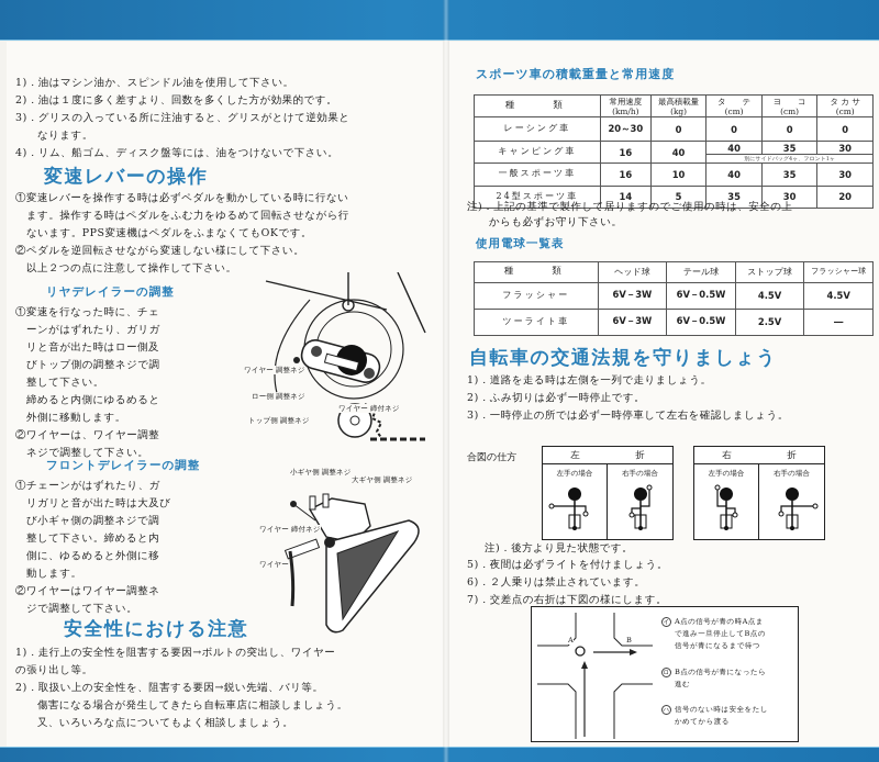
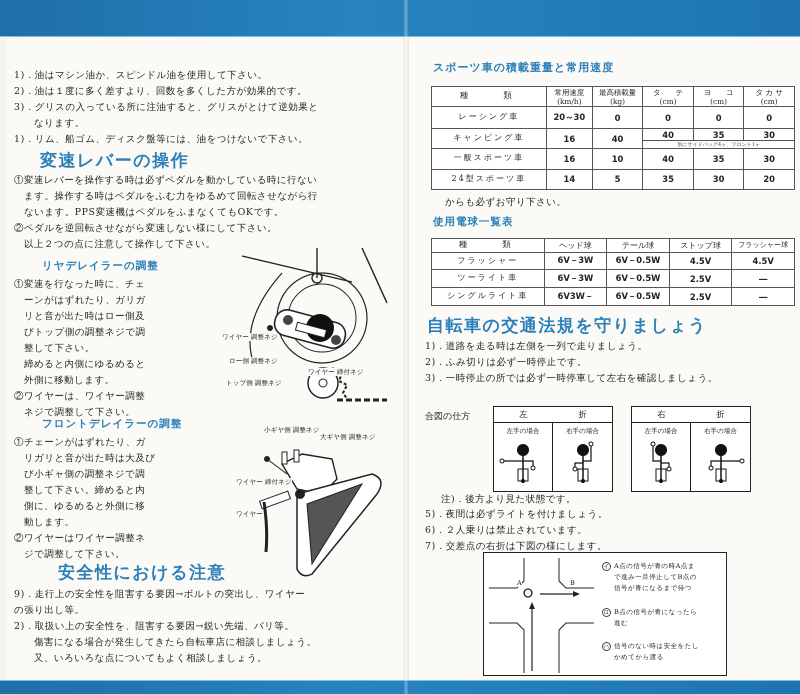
  1)．油はマシン油か、スピンドル油を使用して下さい。
  2)．油は１度に多く差すより、回数を多くした方が効果的です。
  3)．グリスの入っている所に注油すると、グリスがとけて逆効果と
  なります。
- 4)．リム、船ゴム、ディスク盤等には、油をつけないで下さい。
+ 1)．リム、船ゴム、ディスク盤等には、油をつけないで下さい。
  変速レバーの操作
  ①変速レバーを操作する時は必ずペダルを動かしている時に行ない
  ます。操作する時はペダルをふむ力をゆるめて回転させながら行
  ないます。PPS変速機はペダルをふまなくてもOKです。
  ②ペダルを逆回転させながら変速しない様にして下さい。
  以上２つの点に注意して操作して下さい。
  リヤデレイラーの調整
  ①変速を行なった時に、チェ
  ーンがはずれたり、ガリガ
  リと音が出た時はロー側及
  びトップ側の調整ネジで調
  整して下さい。
  締めると内側にゆるめると
  外側に移動します。
  ②ワイヤーは、ワイヤー調整
  ネジで調整して下さい。
  ワイヤー 調整ネジ
  ロー側 調整ネジ
  トップ側 調整ネジ
  ワイヤー 締付ネジ
  フロントデレイラーの調整
  ①チェーンがはずれたり、ガ
  リガリと音が出た時は大及び
  び小ギャ側の調整ネジで調
  整して下さい。締めると内
  側に、ゆるめると外側に移
  動します。
  ②ワイヤーはワイヤー調整ネ
  ジで調整して下さい。
  小ギヤ側 調整ネジ
  大ギヤ側 調整ネジ
  ワイヤー 締付ネジ
  ワイヤー
  安全性における注意
- 1)．走行上の安全性を阻害する要因→ボルトの突出し、ワイヤー
+ 9)．走行上の安全性を阻害する要因→ボルトの突出し、ワイヤー
  の張り出し等。
  2)．取扱い上の安全性を、阻害する要因→鋭い先端、バリ等。
  傷害になる場合が発生してきたら自転車店に相談しましょう。
  又、いろいろな点についてもよく相談しましょう。
  スポーツ車の積載重量と常用速度
  種 類	常用速度 (km/h)	最高積載量 (kg)	タ テ (cm)	ヨ コ (cm)	タ カ サ (cm)
  レーシング車	20～30	0	0	0	0
  キャンピング車	16	40	40	35	30
  一般スポーツ車	16	10	40	35	30
  24型スポーツ車	14	5	35	30	20
- 注)．上記の基準で製作して居りますのでご使用の時は、安全の上
  からも必ずお守り下さい。
  使用電球一覧表
  種 類	ヘッド球	テール球	ストップ球	フラッシャー球
  フラッシャー	6V－3W	6V－0.5W	4.5V	4.5V
  ツーライト車	6V－3W	6V－0.5W	2.5V	―
+ シングルライト車	6V3W－	6V－0.5W	2.5V	―
  自転車の交通法規を守りましょう
  1)．道路を走る時は左側を一列で走りましょう。
  2)．ふみ切りは必ず一時停止です。
  3)．一時停止の所では必ず一時停車して左右を確認しましょう。
  合図の仕方
  左
  折
  左手の場合
  右手の場合
  右
  折
  左手の場合
  右手の場合
  注)．後方より見た状態です。
  5)．夜間は必ずライトを付けましょう。
  6)．２人乗りは禁止されています。
  7)．交差点の右折は下図の様にします。
  A
  B
  A点の信号が青の時A点ま
  で進み一旦停止してB点の
  信号が青になるまで待つ
  B点の信号が青になったら
  進む
  信号のない時は安全をたし
  かめてから渡る
